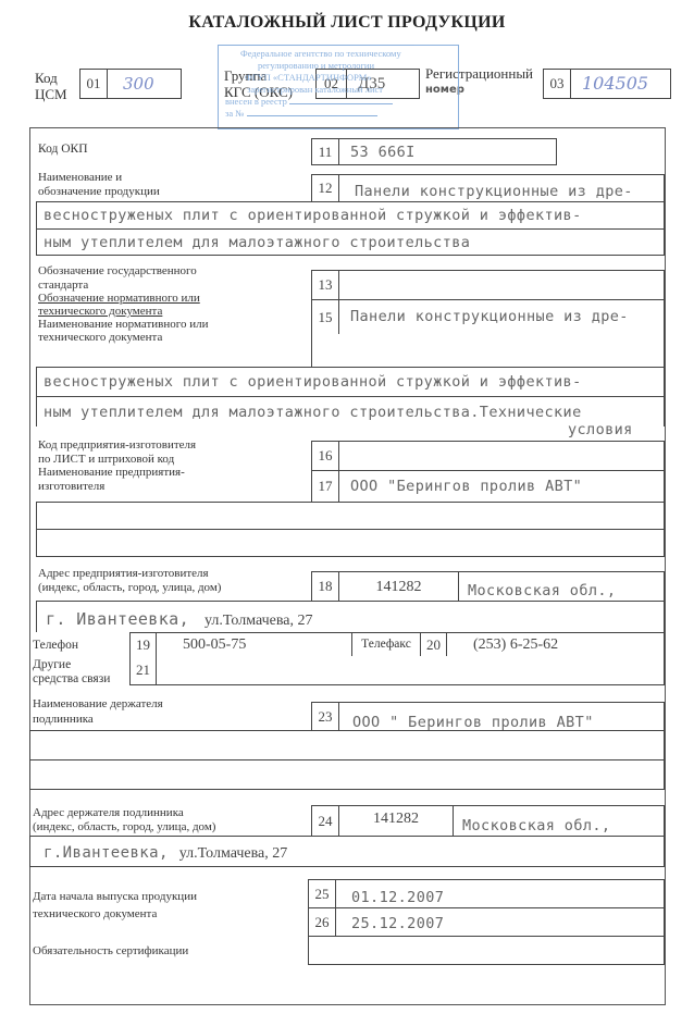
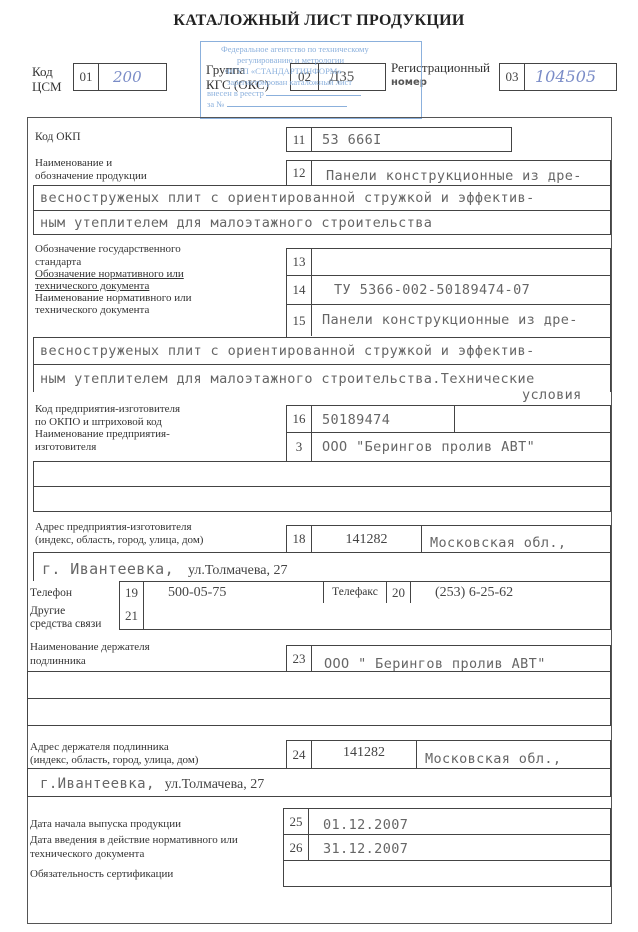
  КАТАЛОЖНЫЙ ЛИСТ ПРОДУКЦИИ
  Код
  ЦСМ
  01
- 300
+ 200
  Группа
  КГС (ОКС)
  02
  Д35
  Регистрационный
  номер
  03
  104505
  Федеральное агентство по техническому
  регулированию и метрологии
  ФГУП «СТАНДАРТИНФОРМ»
  зарегистрирован каталожный лист
  внесен в реестр
  за №
  Код ОКП
  11
  53 666I
  Наименование и
  обозначение продукции
  12
  Панели конструкционные из дре-
  весноструженых плит с ориентированной стружкой и эффектив-
  ным утеплителем для малоэтажного строительства
  Обозначение государственного
  стандарта
  Обозначение нормативного или
  технического документа
  Наименование нормативного или
  технического документа
  13
+ 14
+ ТУ 5366-002-50189474-07
  15
  Панели конструкционные из дре-
  весноструженых плит с ориентированной стружкой и эффектив-
  ным утеплителем для малоэтажного строительства.Технические
  условия
  Код предприятия-изготовителя
- по ЛИСТ и штриховой код
+ по ОКПО и штриховой код
  Наименование предприятия-
  изготовителя
  16
+ 50189474
- 17
+ 3
  ООО "Берингов пролив АВТ"
  Адрес предприятия-изготовителя
  (индекс, область, город, улица, дом)
  18
  141282
  Московская обл.,
  г. Ивантеевка, ул.Толмачева, 27
  Телефон
  19
  500-05-75
  Телефакс
  20
  (253) 6-25-62
  Другие
  средства связи
  21
  Наименование держателя
  подлинника
  23
  ООО " Берингов пролив АВТ"
  Адрес держателя подлинника
  (индекс, область, город, улица, дом)
  24
  141282
  Московская обл.,
  г.Ивантеевка, ул.Толмачева, 27
  Дата начала выпуска продукции
+ Дата введения в действие нормативного или
  технического документа
  Обязательность сертификации
  25
  01.12.2007
  26
- 25.12.2007
+ 31.12.2007
